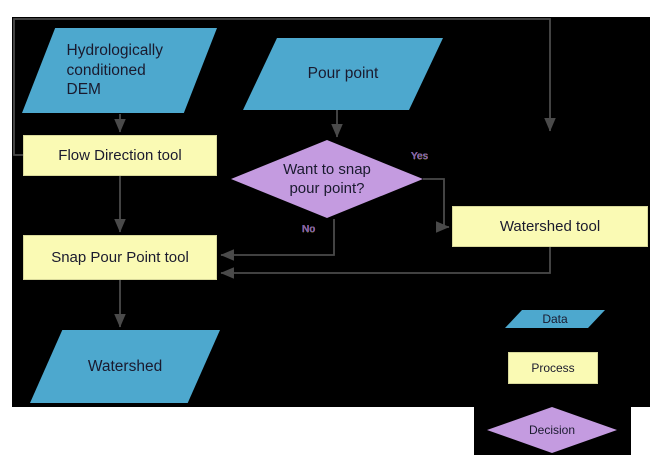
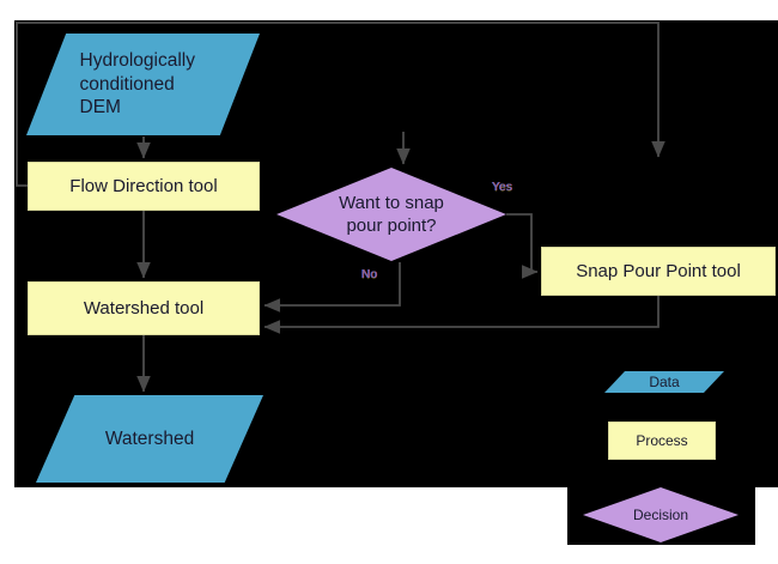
  Hydrologically
  conditioned
  DEM
- Pour point
  Flow Direction tool
- Watershed tool
+ Snap Pour Point tool
  Want to snap
  pour point?
- Snap Pour Point tool
+ Watershed tool
  Watershed
  Yes
  No
  Data
  Process
  Decision
